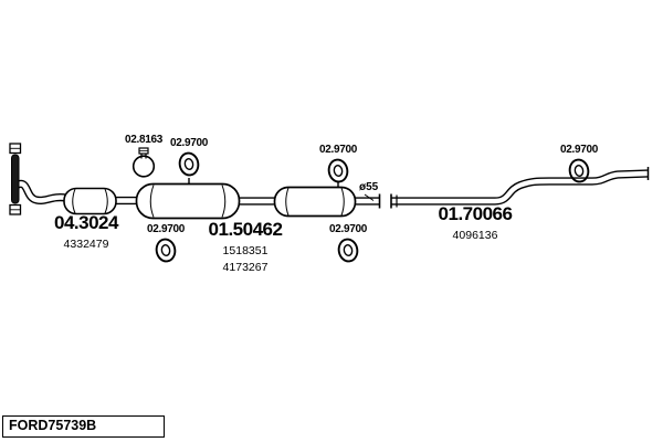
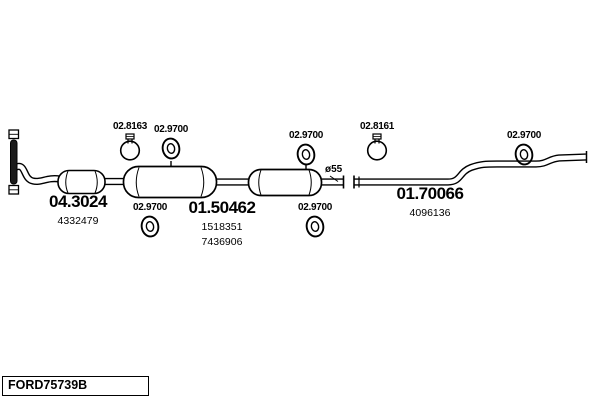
  02.8163
  02.9700
  02.9700
+ 02.8161
  02.9700
  02.9700
  02.9700
  04.3024
  4332479
  01.50462
  1518351
- 4173267
+ 7436906
  01.70066
  4096136
  ø55
  FORD75739B
